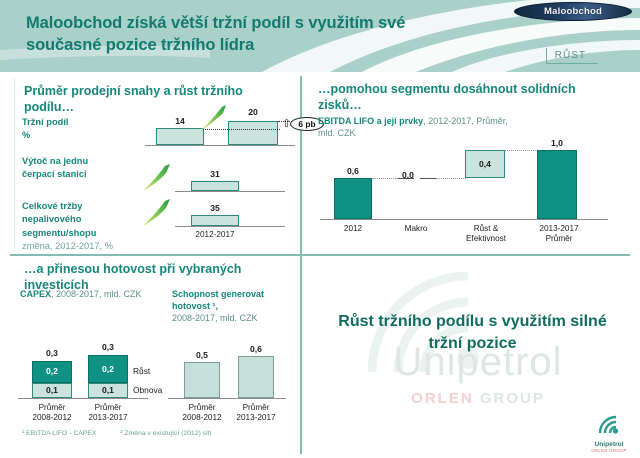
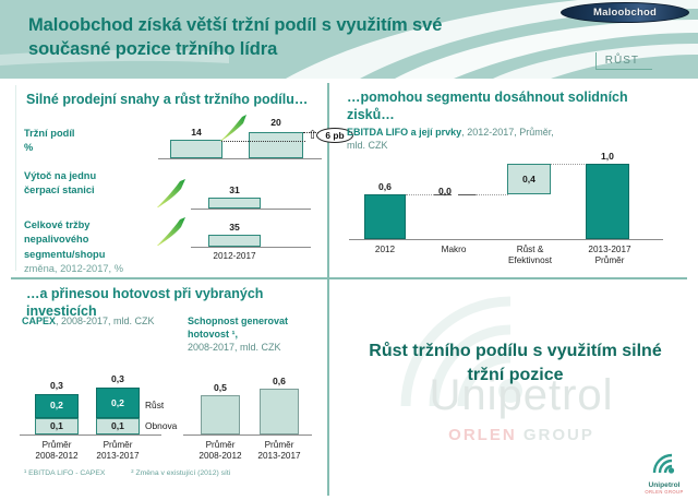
  Maloobchod získá větší tržní podíl s využitím své současné pozice tržního lídra
  Maloobchod
  RŮST
- Průměr prodejní snahy a růst tržního podílu…
+ Silné prodejní snahy a růst tržního podílu…
  Tržní podíl
  %
  14
  20
  ⇧
  6 pb
  Výtoč na jednu
  čerpací stanici
  31
  Celkové tržby
  nepalivového
  segmentu/shopu
  změna, 2012-2017, %
  35
  2012-2017
  …pomohou segmentu dosáhnout solidních zisků…
  EBITDA LIFO a její prvky, 2012-2017, Průměr,
  mld. CZK
  0,6
  0,0
  0,4
  1,0
  2012
  Makro
  Růst & Efektivnost
  2013-2017 Průměr
  …a přinesou hotovost při vybraných investicích
  CAPEX, 2008-2017, mld. CZK
  Schopnost generovat hotovost ¹,
  2008-2017, mld. CZK
  0,2
  0,1
  0,3
  0,2
  0,1
  0,3
  Růst
  Obnova
  Průměr
  2008-2012
  Průměr
  2013-2017
  0,5
  0,6
  Průměr
  2008-2012
  Průměr
  2013-2017
  Unipetrol
  ORLEN GROUP
  Růst tržního podílu s využitím silné tržní pozice
